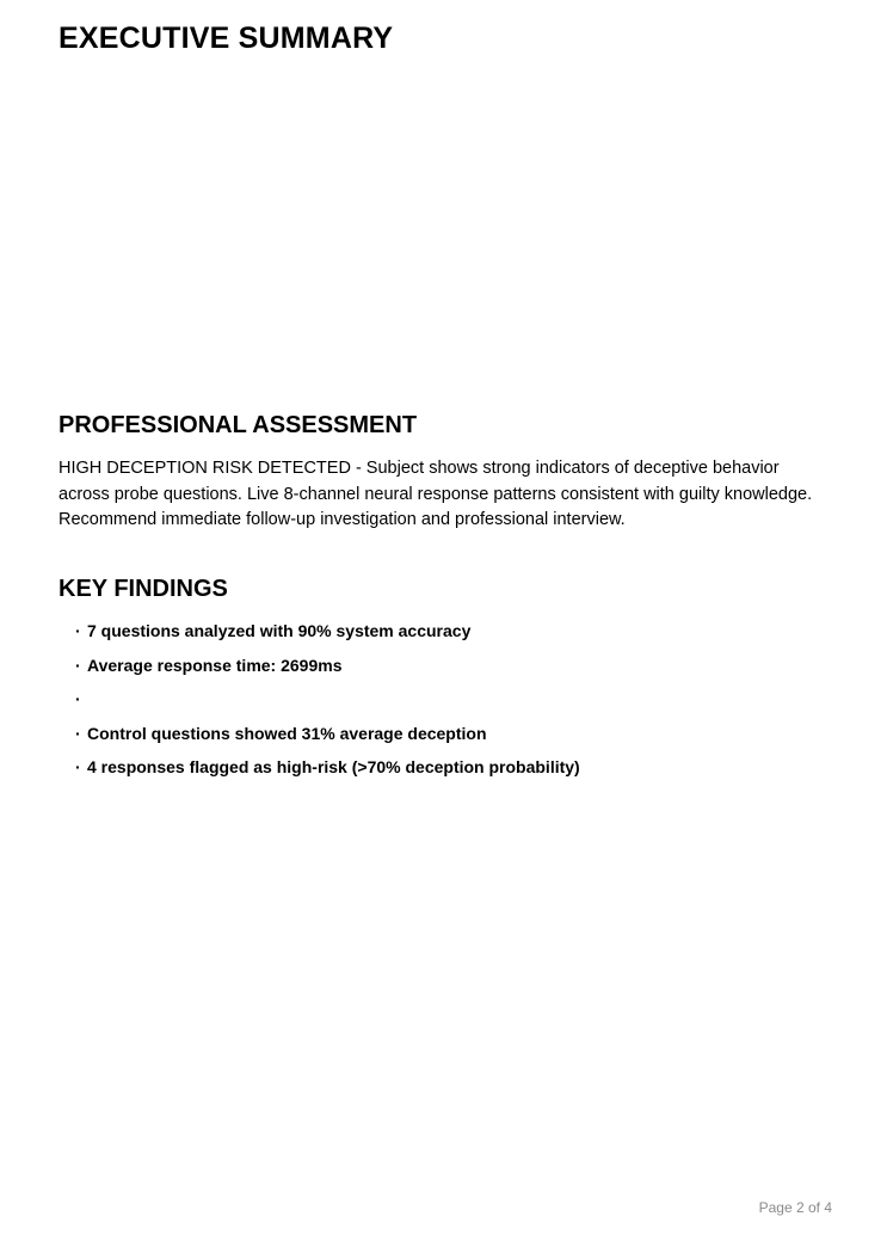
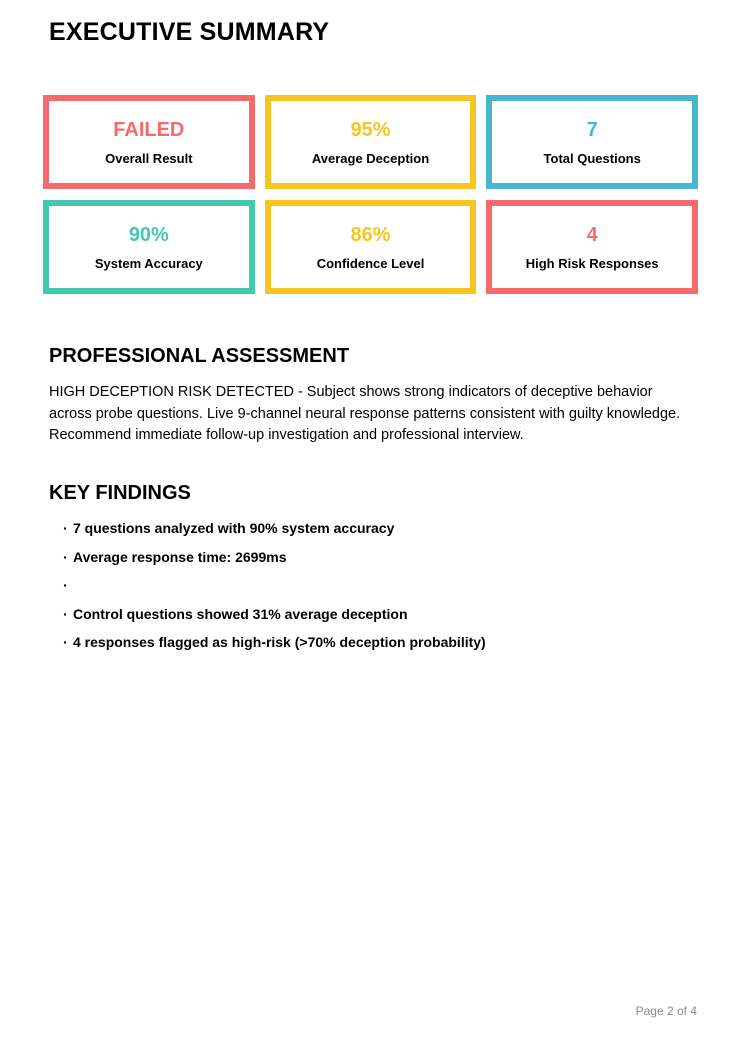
  EXECUTIVE SUMMARY
+ FAILED
+ Overall Result
+ 95%
+ Average Deception
+ 7
+ Total Questions
+ 90%
+ System Accuracy
+ 86%
+ Confidence Level
+ 4
+ High Risk Responses
  PROFESSIONAL ASSESSMENT
- HIGH DECEPTION RISK DETECTED - Subject shows strong indicators of deceptive behavior across probe questions. Live 8-channel neural response patterns consistent with guilty knowledge. Recommend immediate follow-up investigation and professional interview.
+ HIGH DECEPTION RISK DETECTED - Subject shows strong indicators of deceptive behavior across probe questions. Live 9-channel neural response patterns consistent with guilty knowledge. Recommend immediate follow-up investigation and professional interview.
  KEY FINDINGS
  ·
  7 questions analyzed with 90% system accuracy
  ·
  Average response time: 2699ms
  ·
  ·
  Control questions showed 31% average deception
  ·
  4 responses flagged as high-risk (>70% deception probability)
  Page 2 of 4
